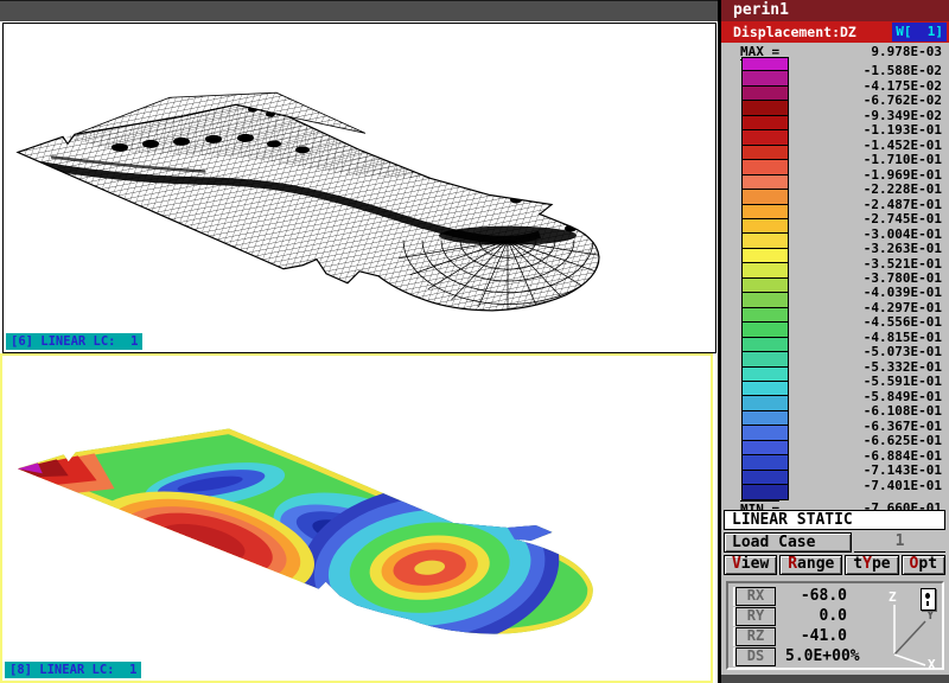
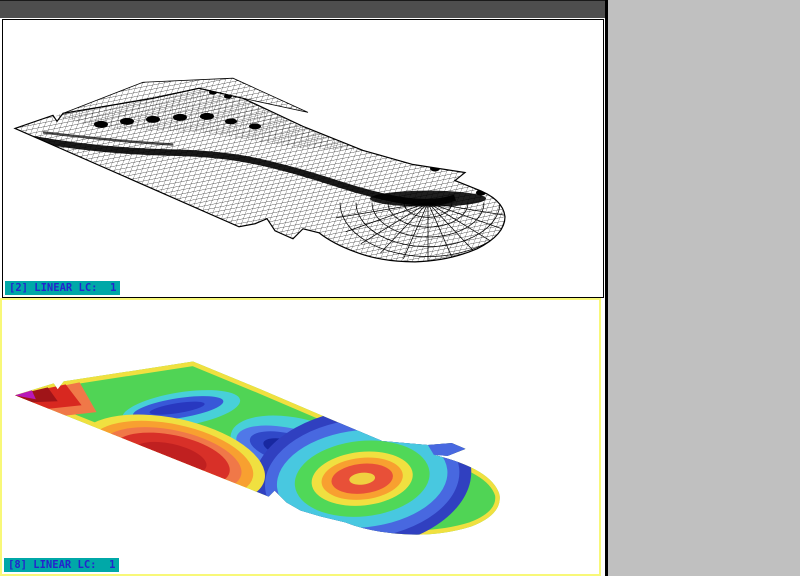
- [6] LINEAR LC: 1
+ [2] LINEAR LC: 1
  [8] LINEAR LC: 1
- perin1
- Displacement:DZ
- W[ 1]
- MAX =
- 9.978E-03
- -1.588E-02
- -4.175E-02
- -6.762E-02
- -9.349E-02
- -1.193E-01
- -1.452E-01
- -1.710E-01
- -1.969E-01
- -2.228E-01
- -2.487E-01
- -2.745E-01
- -3.004E-01
- -3.263E-01
- -3.521E-01
- -3.780E-01
- -4.039E-01
- -4.297E-01
- -4.556E-01
- -4.815E-01
- -5.073E-01
- -5.332E-01
- -5.591E-01
- -5.849E-01
- -6.108E-01
- -6.367E-01
- -6.625E-01
- -6.884E-01
- -7.143E-01
- -7.401E-01
- -7.660E-01
- LINEAR STATIC
- Load Case
- 1
- View
- Range
- tYpe
- Opt
- RX
- -68.0
- RY
- 0.0
- RZ
- -41.0
- DS
- 5.0E+00%
- Z
- Y
- X
